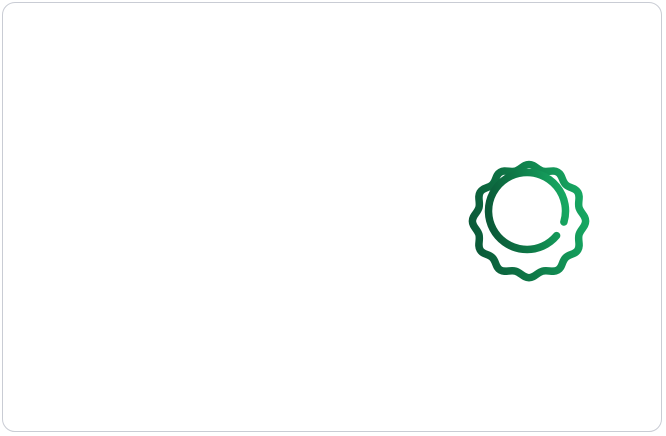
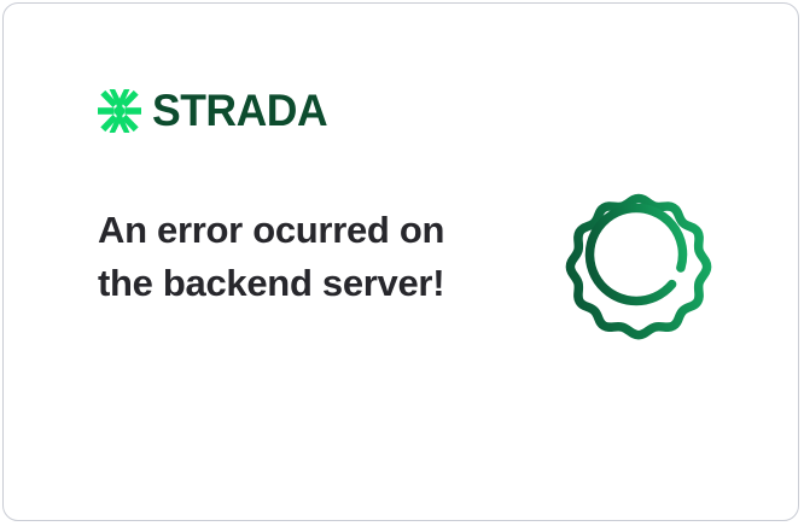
+ STRADA
+ An error ocurred on the backend server!
